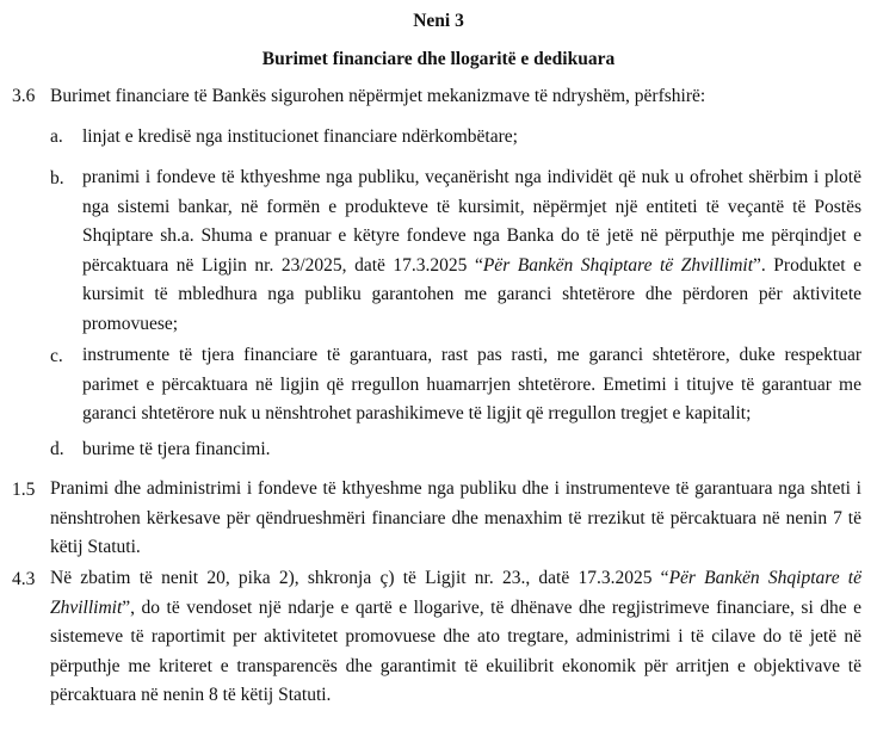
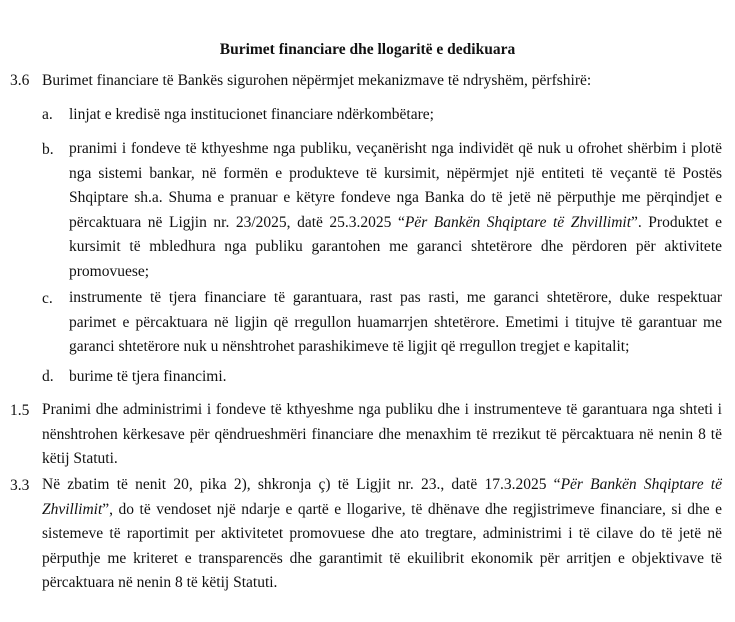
- Neni 3
  Burimet financiare dhe llogaritë e dedikuara
  3.6
  Burimet financiare të Bankës sigurohen nëpërmjet mekanizmave të ndryshëm, përfshirë:
  a.
  linjat e kredisë nga institucionet financiare ndërkombëtare;
  b.
- pranimi i fondeve të kthyeshme nga publiku, veçanërisht nga individët që nuk u ofrohet shërbim i plotë nga sistemi bankar, në formën e produkteve të kursimit, nëpërmjet një entiteti të veçantë të Postës Shqiptare sh.a. Shuma e pranuar e këtyre fondeve nga Banka do të jetë në përputhje me përqindjet e përcaktuara në Ligjin nr. 23/2025, datë 17.3.2025 “Për Bankën Shqiptare të Zhvillimit”. Produktet e kursimit të mbledhura nga publiku garantohen me garanci shtetërore dhe përdoren për aktivitete promovuese;
+ pranimi i fondeve të kthyeshme nga publiku, veçanërisht nga individët që nuk u ofrohet shërbim i plotë nga sistemi bankar, në formën e produkteve të kursimit, nëpërmjet një entiteti të veçantë të Postës Shqiptare sh.a. Shuma e pranuar e këtyre fondeve nga Banka do të jetë në përputhje me përqindjet e përcaktuara në Ligjin nr. 23/2025, datë 25.3.2025 “Për Bankën Shqiptare të Zhvillimit”. Produktet e kursimit të mbledhura nga publiku garantohen me garanci shtetërore dhe përdoren për aktivitete promovuese;
  c.
  instrumente të tjera financiare të garantuara, rast pas rasti, me garanci shtetërore, duke respektuar parimet e përcaktuara në ligjin që rregullon huamarrjen shtetërore. Emetimi i titujve të garantuar me garanci shtetërore nuk u nënshtrohet parashikimeve të ligjit që rregullon tregjet e kapitalit;
  d.
  burime të tjera financimi.
  1.5
- Pranimi dhe administrimi i fondeve të kthyeshme nga publiku dhe i instrumenteve të garantuara nga shteti i nënshtrohen kërkesave për qëndrueshmëri financiare dhe menaxhim të rrezikut të përcaktuara në nenin 7 të këtij Statuti.
+ Pranimi dhe administrimi i fondeve të kthyeshme nga publiku dhe i instrumenteve të garantuara nga shteti i nënshtrohen kërkesave për qëndrueshmëri financiare dhe menaxhim të rrezikut të përcaktuara në nenin 8 të këtij Statuti.
- 4.3
+ 3.3
  Në zbatim të nenit 20, pika 2), shkronja ç) të Ligjit nr. 23., datë 17.3.2025 “Për Bankën Shqiptare të Zhvillimit”, do të vendoset një ndarje e qartë e llogarive, të dhënave dhe regjistrimeve financiare, si dhe e sistemeve të raportimit per aktivitetet promovuese dhe ato tregtare, administrimi i të cilave do të jetë në përputhje me kriteret e transparencës dhe garantimit të ekuilibrit ekonomik për arritjen e objektivave të përcaktuara në nenin 8 të këtij Statuti.
